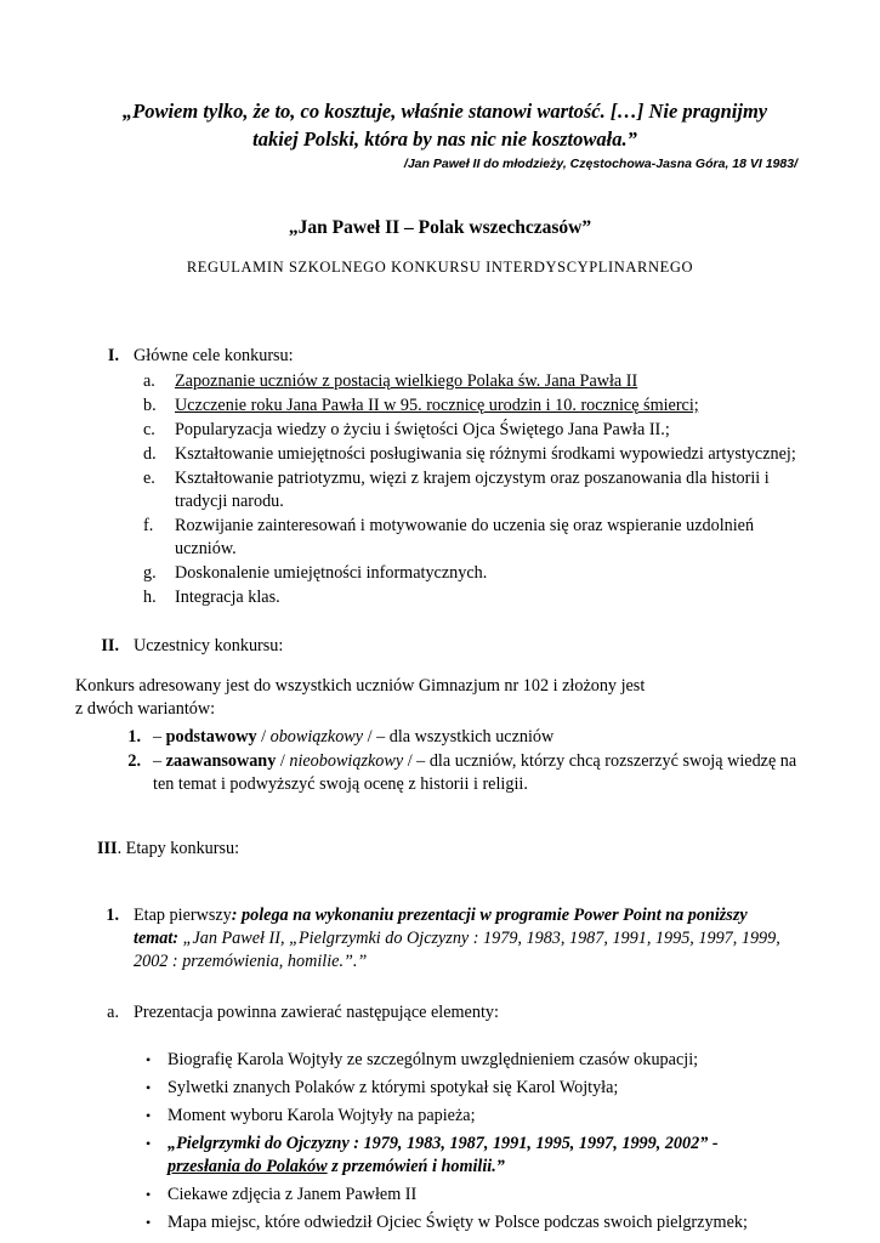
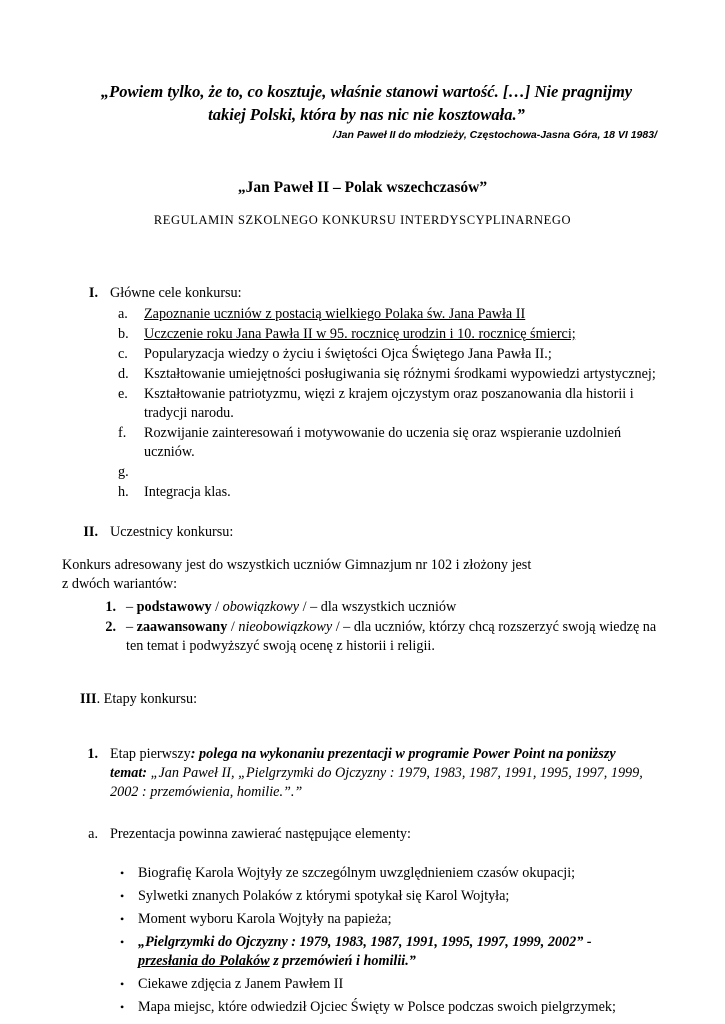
  „Powiem tylko, że to, co kosztuje, właśnie stanowi wartość. […] Nie pragnijmy takiej Polski, która by nas nic nie kosztowała.”
  /Jan Paweł II do młodzieży, Częstochowa-Jasna Góra, 18 VI 1983/
  „Jan Paweł II – Polak wszechczasów”
  REGULAMIN SZKOLNEGO KONKURSU INTERDYSCYPLINARNEGO
  I.
  Główne cele konkursu:
  a.
  Zapoznanie uczniów z postacią wielkiego Polaka św. Jana Pawła II
  b.
  Uczczenie roku Jana Pawła II w 95. rocznicę urodzin i 10. rocznicę śmierci;
  c.
  Popularyzacja wiedzy o życiu i świętości Ojca Świętego Jana Pawła II.;
  d.
  Kształtowanie umiejętności posługiwania się różnymi środkami wypowiedzi artystycznej;
  e.
  Kształtowanie patriotyzmu, więzi z krajem ojczystym oraz poszanowania dla historii i tradycji narodu.
  f.
  Rozwijanie zainteresowań i motywowanie do uczenia się oraz wspieranie uzdolnień uczniów.
  g.
- Doskonalenie umiejętności informatycznych.
  h.
  Integracja klas.
  II.
  Uczestnicy konkursu:
  Konkurs adresowany jest do wszystkich uczniów Gimnazjum nr 102 i złożony jest
  z dwóch wariantów:
  1.
  – podstawowy / obowiązkowy / – dla wszystkich uczniów
  2.
  – zaawansowany / nieobowiązkowy / – dla uczniów, którzy chcą rozszerzyć swoją wiedzę na ten temat i podwyższyć swoją ocenę z historii i religii.
  III. Etapy konkursu:
  1.
  Etap pierwszy: polega na wykonaniu prezentacji w programie Power Point na poniższy temat: „Jan Paweł II, „Pielgrzymki do Ojczyzny : 1979, 1983, 1987, 1991, 1995, 1997, 1999, 2002 : przemówienia, homilie.”.”
  a.
  Prezentacja powinna zawierać następujące elementy:
  •
  Biografię Karola Wojtyły ze szczególnym uwzględnieniem czasów okupacji;
  •
  Sylwetki znanych Polaków z którymi spotykał się Karol Wojtyła;
  •
  Moment wyboru Karola Wojtyły na papieża;
  •
  „Pielgrzymki do Ojczyzny : 1979, 1983, 1987, 1991, 1995, 1997, 1999, 2002” - przesłania do Polaków z przemówień i homilii.”
  •
  Ciekawe zdjęcia z Janem Pawłem II
  •
  Mapa miejsc, które odwiedził Ojciec Święty w Polsce podczas swoich pielgrzymek;
